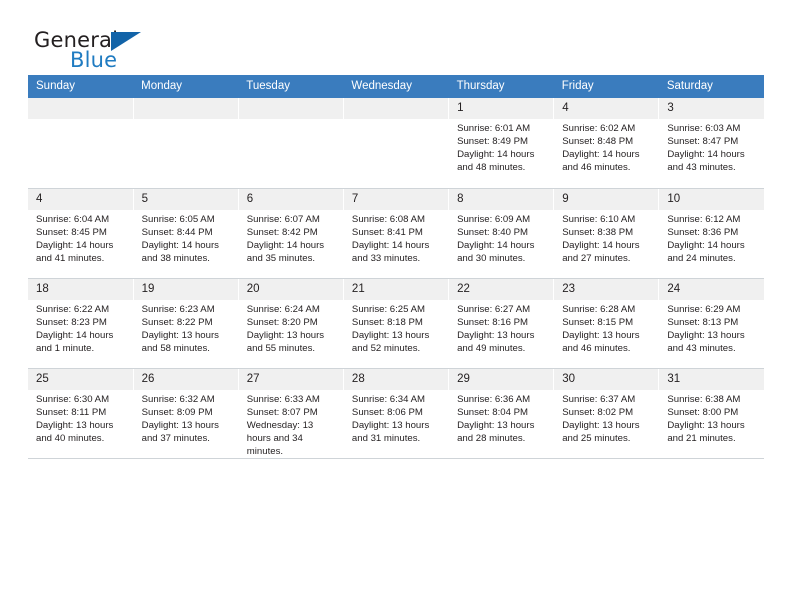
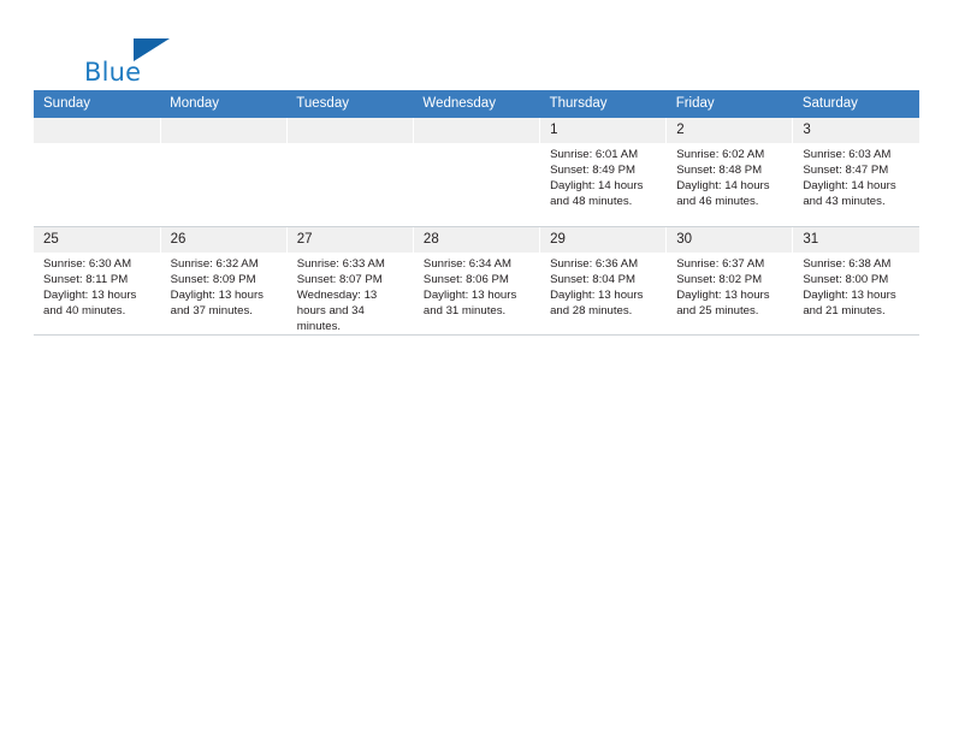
- General
  Blue
  Sunday	Monday	Tuesday	Wednesday	Thursday	Friday	Saturday
- 				1Sunrise: 6:01 AMSunset: 8:49 PMDaylight: 14 hours and 48 minutes.	4Sunrise: 6:02 AMSunset: 8:48 PMDaylight: 14 hours and 46 minutes.	3Sunrise: 6:03 AMSunset: 8:47 PMDaylight: 14 hours and 43 minutes.
+ 				1Sunrise: 6:01 AMSunset: 8:49 PMDaylight: 14 hours and 48 minutes.	2Sunrise: 6:02 AMSunset: 8:48 PMDaylight: 14 hours and 46 minutes.	3Sunrise: 6:03 AMSunset: 8:47 PMDaylight: 14 hours and 43 minutes.
- 4Sunrise: 6:04 AMSunset: 8:45 PMDaylight: 14 hours and 41 minutes.	5Sunrise: 6:05 AMSunset: 8:44 PMDaylight: 14 hours and 38 minutes.	6Sunrise: 6:07 AMSunset: 8:42 PMDaylight: 14 hours and 35 minutes.	7Sunrise: 6:08 AMSunset: 8:41 PMDaylight: 14 hours and 33 minutes.	8Sunrise: 6:09 AMSunset: 8:40 PMDaylight: 14 hours and 30 minutes.	9Sunrise: 6:10 AMSunset: 8:38 PMDaylight: 14 hours and 27 minutes.	10Sunrise: 6:12 AMSunset: 8:36 PMDaylight: 14 hours and 24 minutes.
- 18Sunrise: 6:22 AMSunset: 8:23 PMDaylight: 14 hours and 1 minute.	19Sunrise: 6:23 AMSunset: 8:22 PMDaylight: 13 hours and 58 minutes.	20Sunrise: 6:24 AMSunset: 8:20 PMDaylight: 13 hours and 55 minutes.	21Sunrise: 6:25 AMSunset: 8:18 PMDaylight: 13 hours and 52 minutes.	22Sunrise: 6:27 AMSunset: 8:16 PMDaylight: 13 hours and 49 minutes.	23Sunrise: 6:28 AMSunset: 8:15 PMDaylight: 13 hours and 46 minutes.	24Sunrise: 6:29 AMSunset: 8:13 PMDaylight: 13 hours and 43 minutes.
  25Sunrise: 6:30 AMSunset: 8:11 PMDaylight: 13 hours and 40 minutes.	26Sunrise: 6:32 AMSunset: 8:09 PMDaylight: 13 hours and 37 minutes.	27Sunrise: 6:33 AMSunset: 8:07 PMWednesday: 13 hours and 34 minutes.	28Sunrise: 6:34 AMSunset: 8:06 PMDaylight: 13 hours and 31 minutes.	29Sunrise: 6:36 AMSunset: 8:04 PMDaylight: 13 hours and 28 minutes.	30Sunrise: 6:37 AMSunset: 8:02 PMDaylight: 13 hours and 25 minutes.	31Sunrise: 6:38 AMSunset: 8:00 PMDaylight: 13 hours and 21 minutes.
